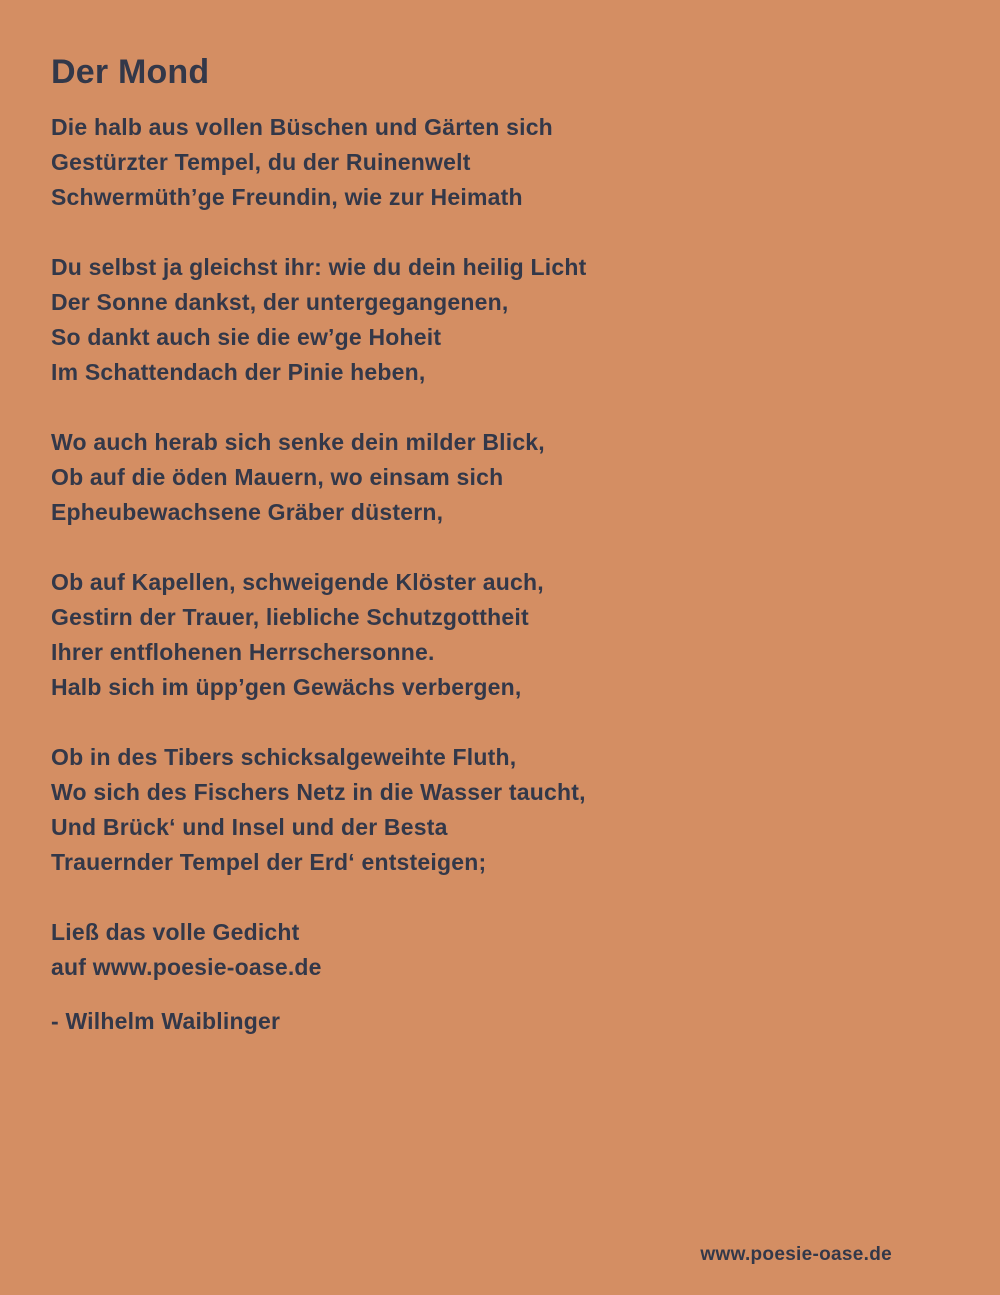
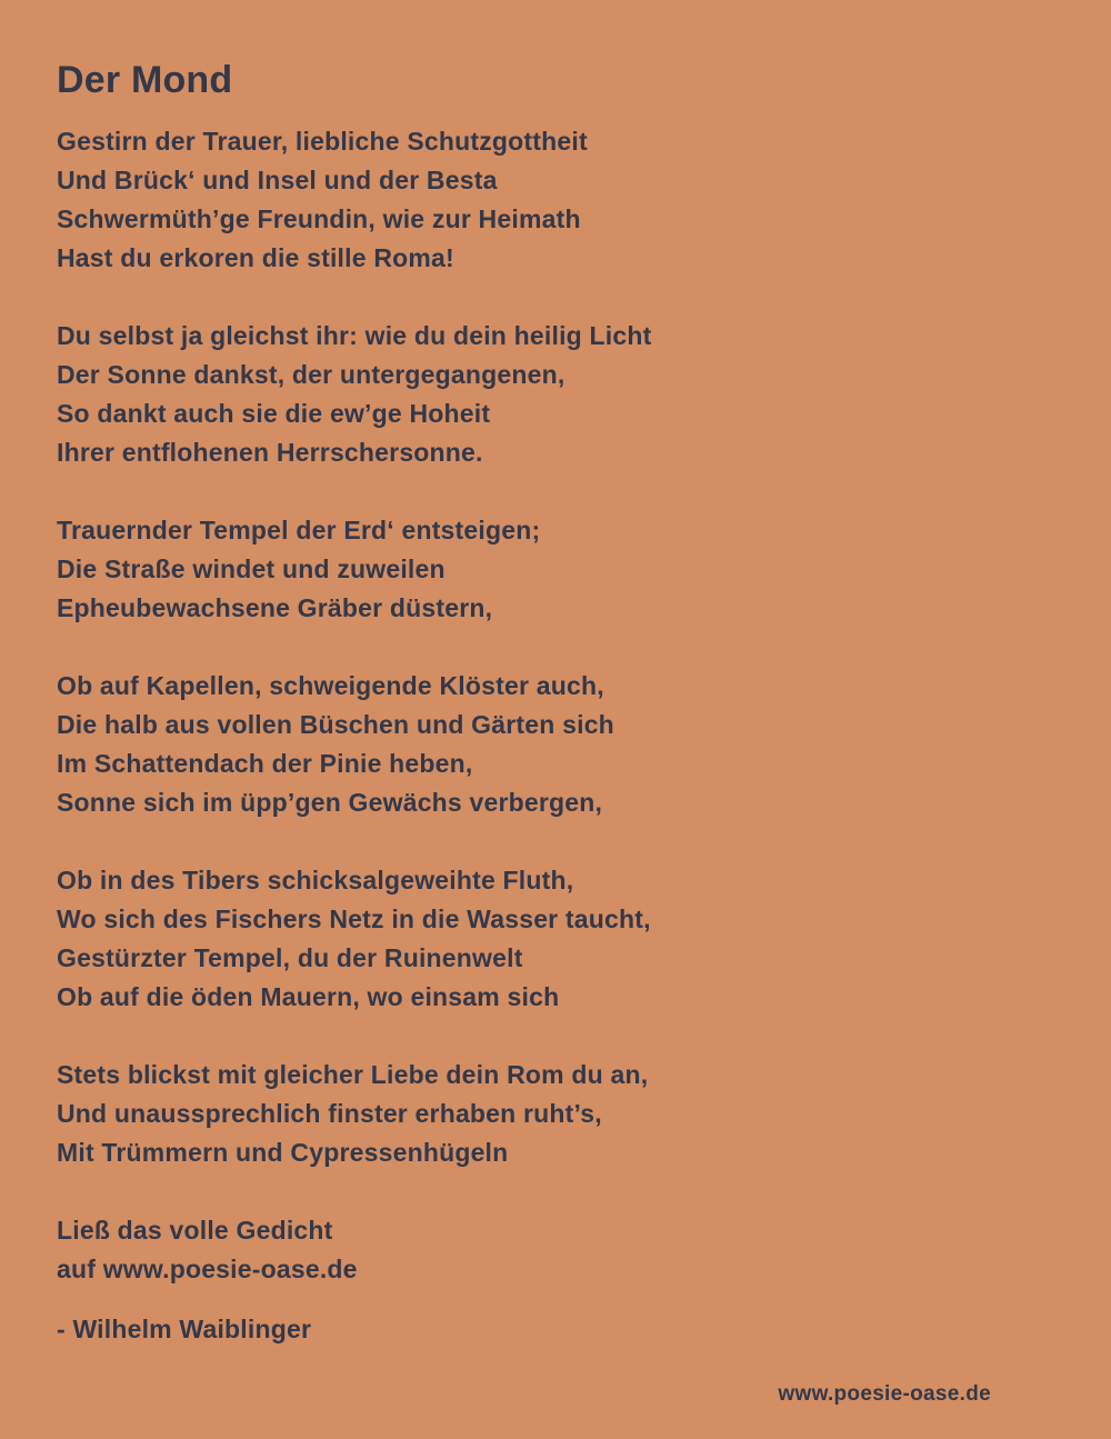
  Der Mond
- Die halb aus vollen Büschen und Gärten sich
+ Gestirn der Trauer, liebliche Schutzgottheit
- Gestürzter Tempel, du der Ruinenwelt
+ Und Brück‘ und Insel und der Besta
  Schwermüth’ge Freundin, wie zur Heimath
+ Hast du erkoren die stille Roma!
  Du selbst ja gleichst ihr: wie du dein heilig Licht
  Der Sonne dankst, der untergegangenen,
  So dankt auch sie die ew’ge Hoheit
- Im Schattendach der Pinie heben,
+ Ihrer entflohenen Herrschersonne.
- Wo auch herab sich senke dein milder Blick,
- Ob auf die öden Mauern, wo einsam sich
+ Trauernder Tempel der Erd‘ entsteigen;
+ Die Straße windet und zuweilen
  Epheubewachsene Gräber düstern,
  Ob auf Kapellen, schweigende Klöster auch,
- Gestirn der Trauer, liebliche Schutzgottheit
+ Die halb aus vollen Büschen und Gärten sich
- Ihrer entflohenen Herrschersonne.
+ Im Schattendach der Pinie heben,
- Halb sich im üpp’gen Gewächs verbergen,
+ Sonne sich im üpp’gen Gewächs verbergen,
  Ob in des Tibers schicksalgeweihte Fluth,
  Wo sich des Fischers Netz in die Wasser taucht,
- Und Brück‘ und Insel und der Besta
+ Gestürzter Tempel, du der Ruinenwelt
- Trauernder Tempel der Erd‘ entsteigen;
+ Ob auf die öden Mauern, wo einsam sich
+ Stets blickst mit gleicher Liebe dein Rom du an,
+ Und unaussprechlich finster erhaben ruht’s,
+ Mit Trümmern und Cypressenhügeln
  Ließ das volle Gedicht
  auf www.poesie-oase.de
  - Wilhelm Waiblinger
  www.poesie-oase.de
